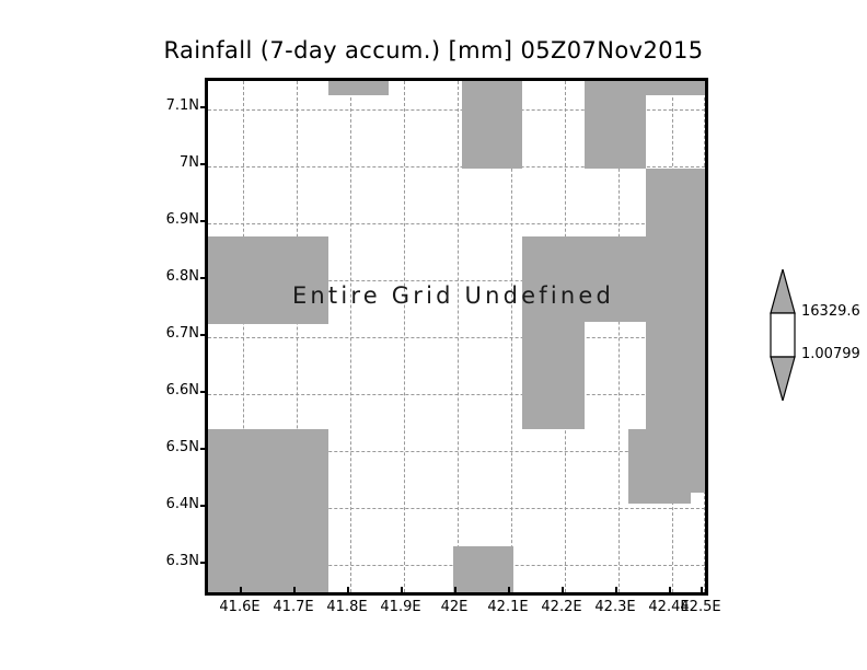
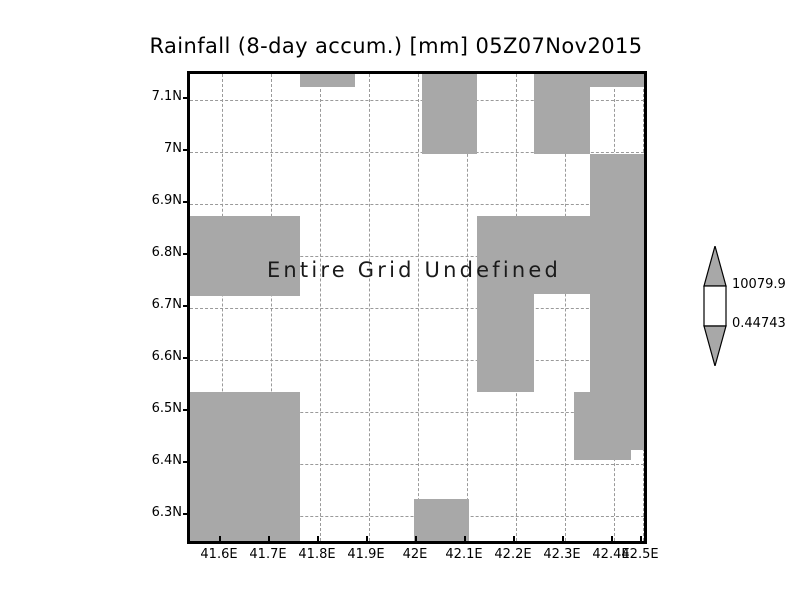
- Rainfall (7-day accum.) [mm] 05Z07Nov2015
+ Rainfall (8-day accum.) [mm] 05Z07Nov2015
  Entire Grid Undefined
  7.1N
  7N
  6.9N
  6.8N
  6.7N
  6.6N
  6.5N
  6.4N
  6.3N
  41.6E
  41.7E
  41.8E
  41.9E
  42E
  42.1E
  42.2E
  42.3E
  42.4E
  42.5E
- 16329.6
+ 10079.9
- 1.00799
+ 0.44743
